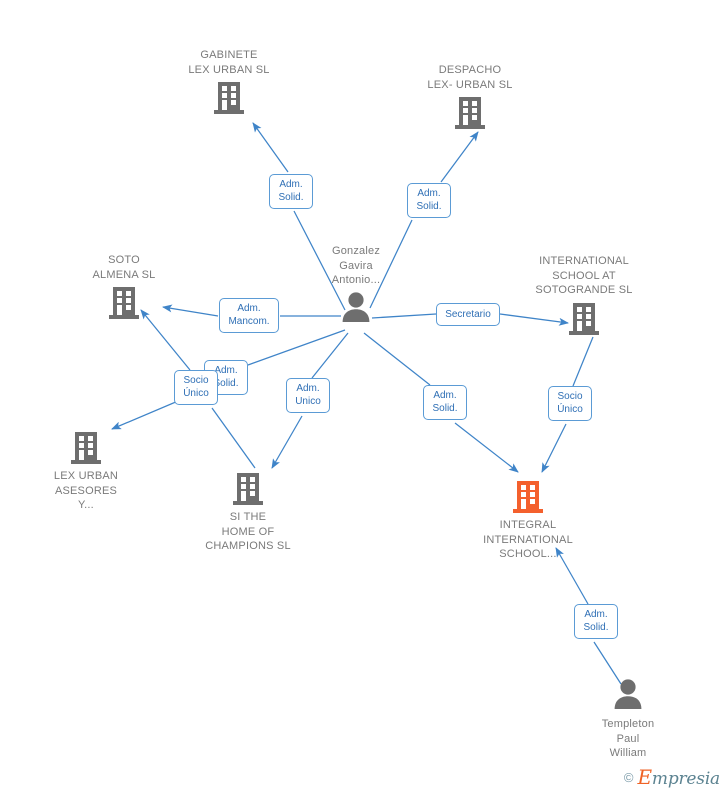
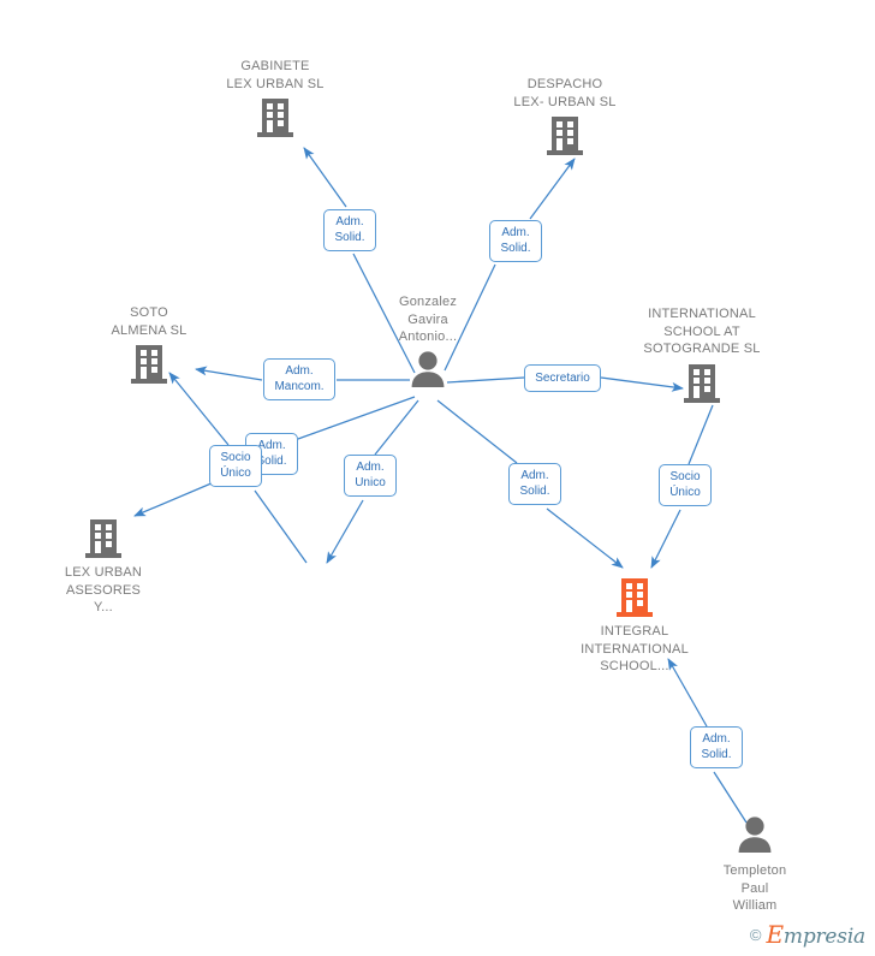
  GABINETE
  LEX URBAN SL
  DESPACHO
  LEX- URBAN SL
  SOTO
  ALMENA SL
  INTERNATIONAL
  SCHOOL AT
  SOTOGRANDE SL
  LEX URBAN
  ASESORES
  Y...
- SI THE
- HOME OF
- CHAMPIONS SL
  INTEGRAL
  INTERNATIONAL
  SCHOOL...
  Gonzalez
  Gavira
  Antonio...
  Templeton
  Paul
  William
  Adm.
  Solid.
  Adm.
  Solid.
  Adm.
  Mancom.
  Secretario
  Adm.
  olid.
  Socio
  Único
  Adm.
  Unico
  Adm.
  Solid.
  Socio
  Único
  Adm.
  Solid.
  ©
  Empresia
